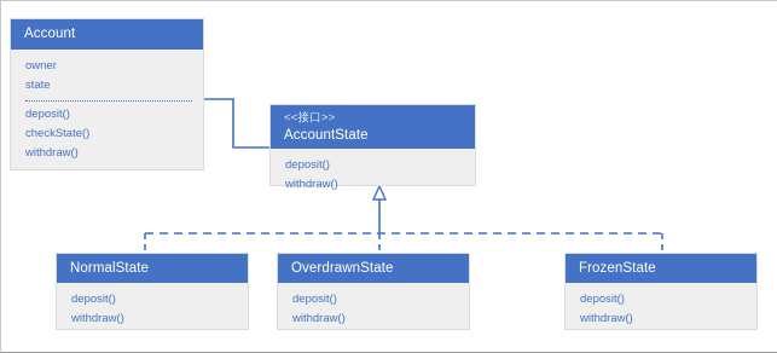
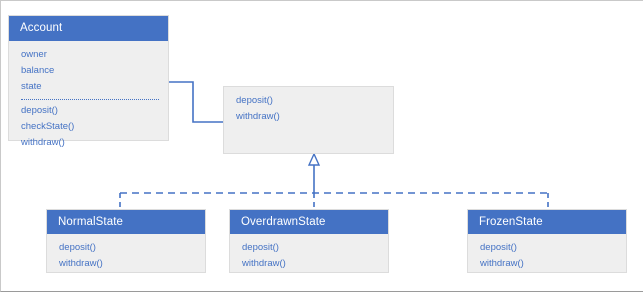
  Account
  owner
+ balance
  state
  deposit()
  checkState()
  withdraw()
- <<接口>>
- AccountState
  deposit()
  withdraw()
  NormalState
  deposit()
  withdraw()
  OverdrawnState
  deposit()
  withdraw()
  FrozenState
  deposit()
  withdraw()
